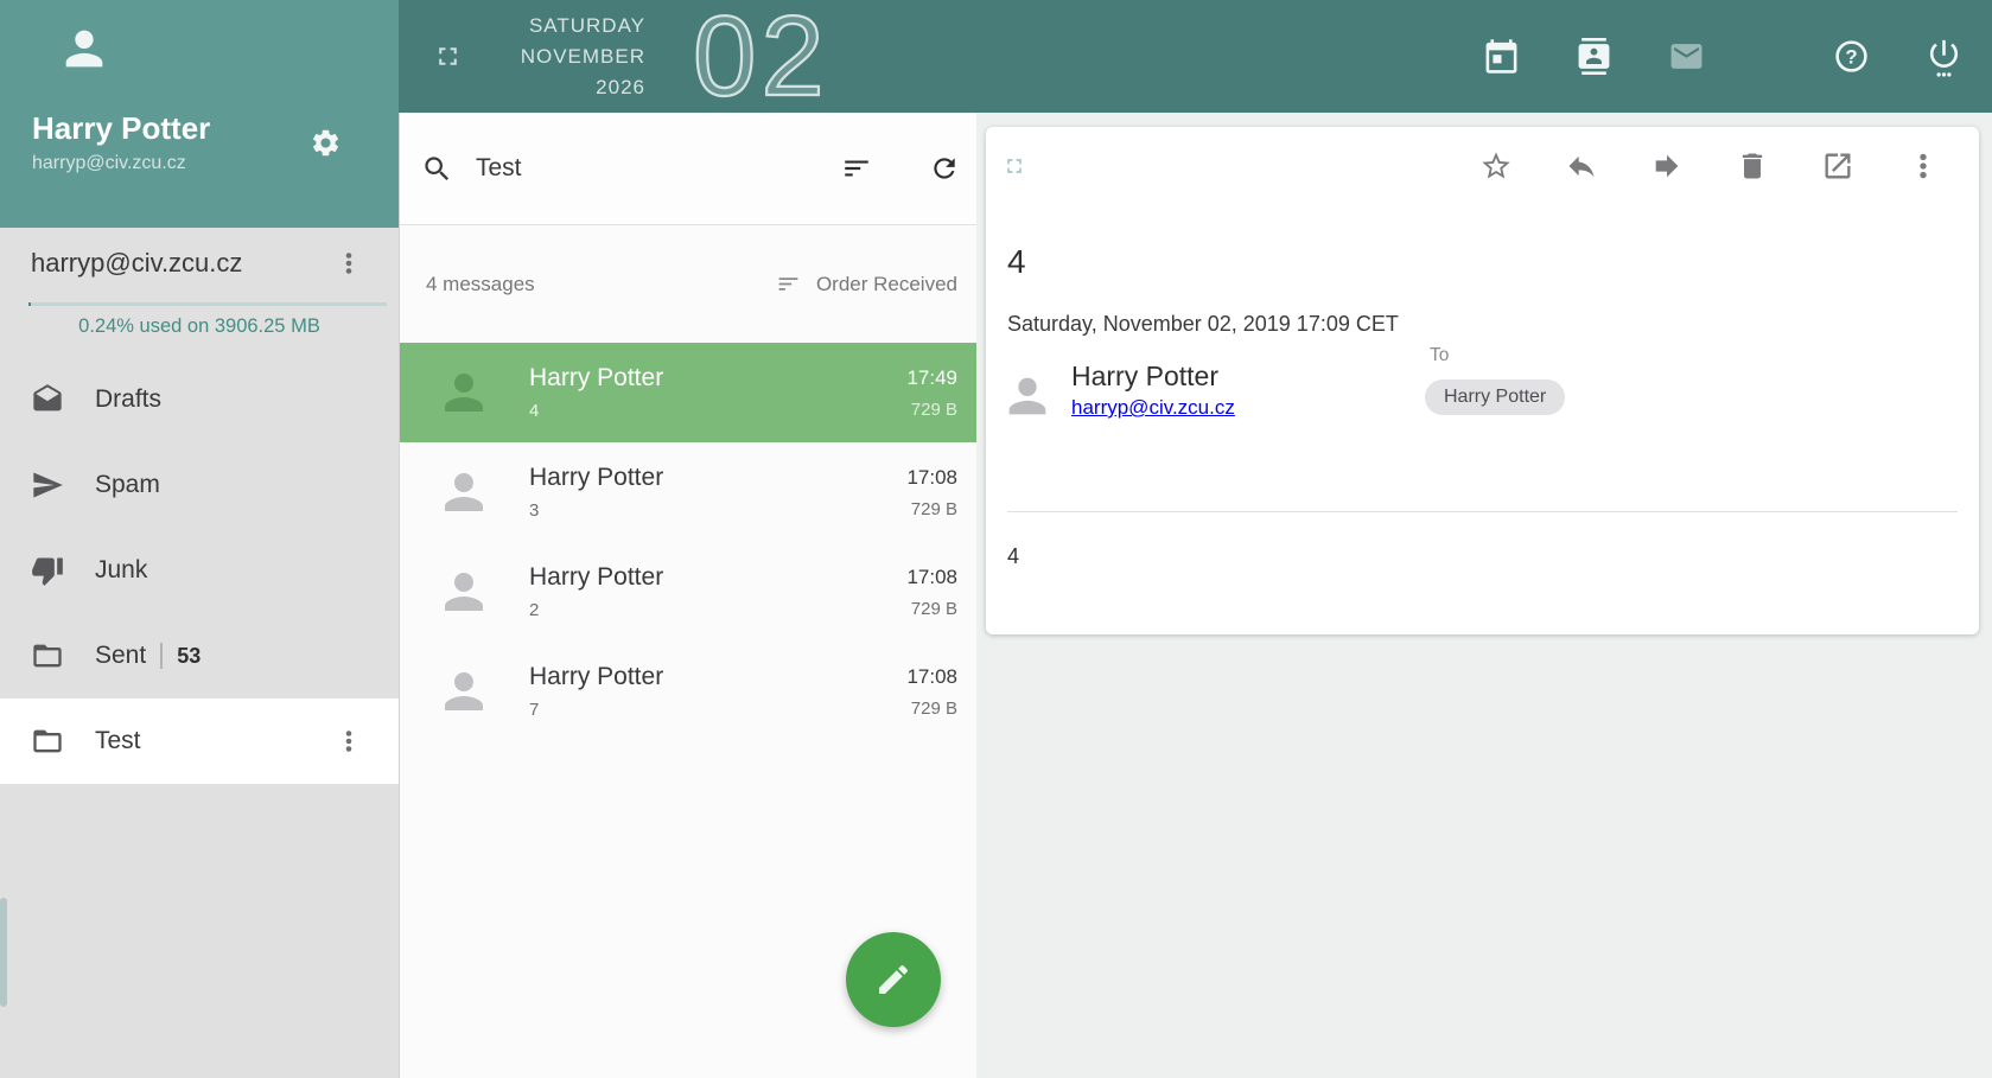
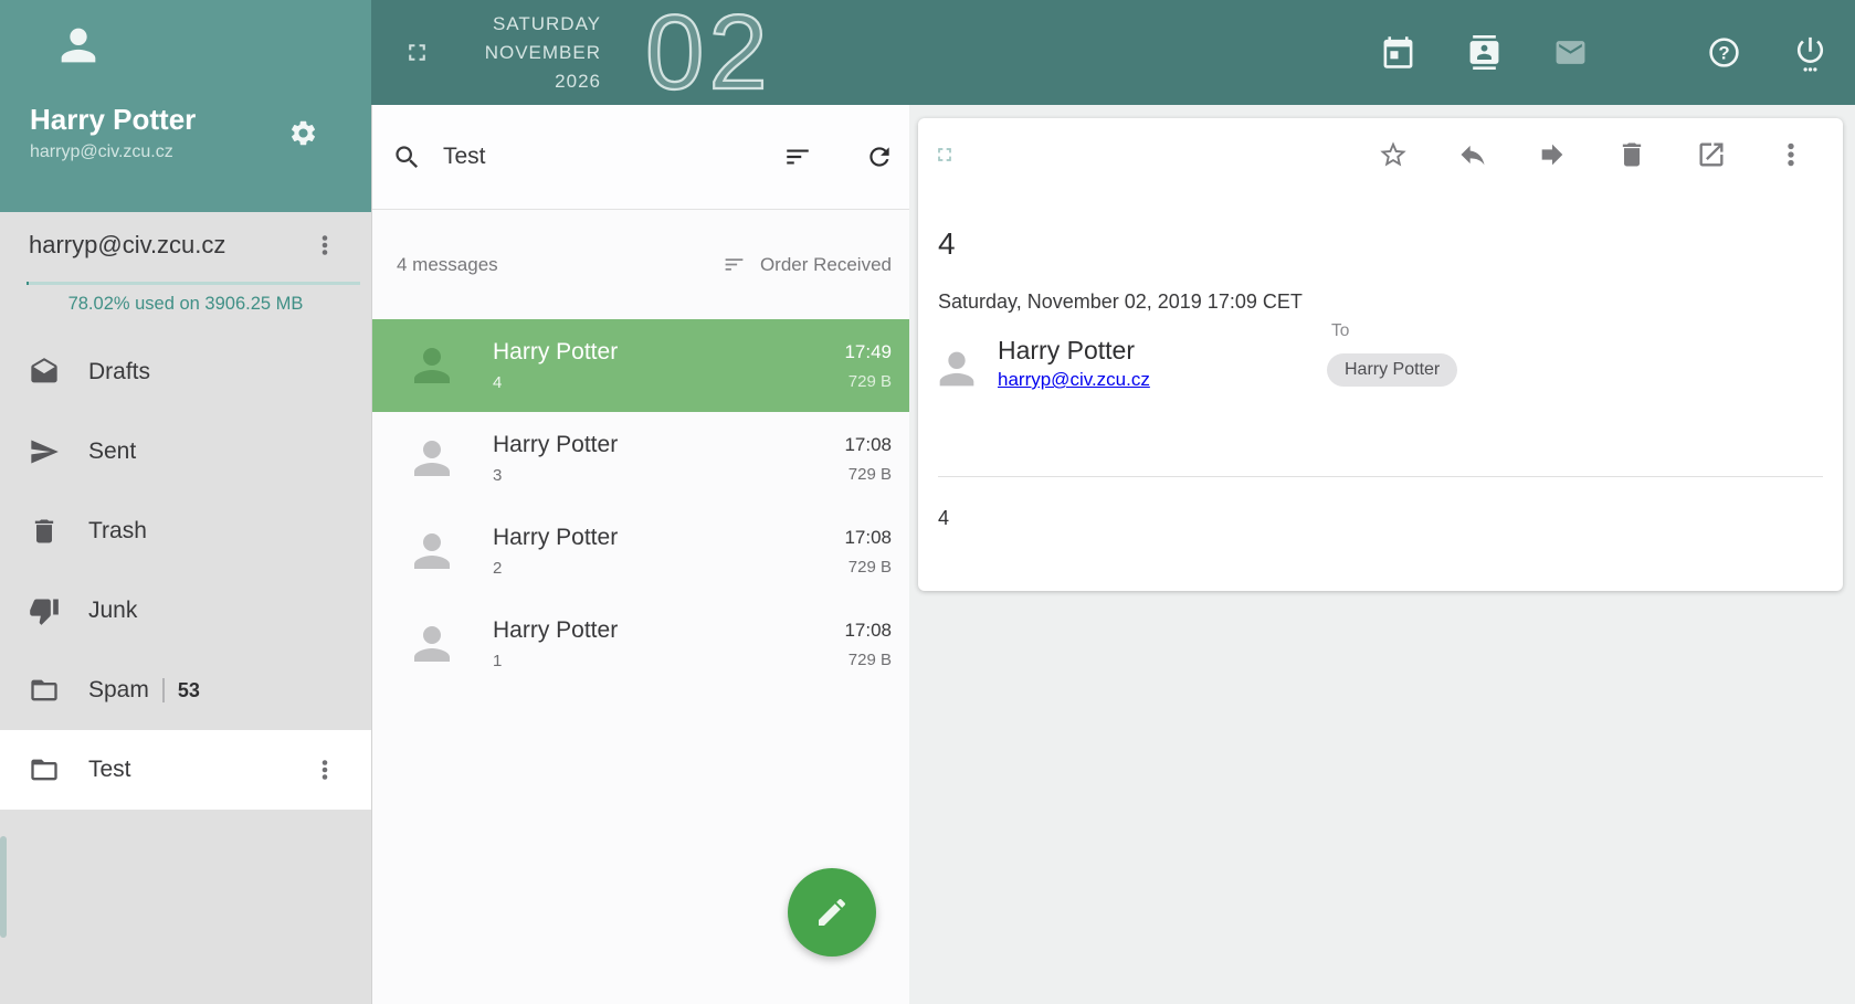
  Harry Potter
  harryp@civ.zcu.cz
  harryp@civ.zcu.cz
- 0.24% used on 3906.25 MB
+ 78.02% used on 3906.25 MB
  Drafts
- Spam
+ Sent
+ Trash
  Junk
- Sent
+ Spam
  53
  Test
  SATURDAY
  NOVEMBER
  2026
  02
  ?
  Test
  4 messages
  Order Received
  Harry Potter
  4
  17:49
  729 B
  Harry Potter
  3
  17:08
  729 B
  Harry Potter
  2
  17:08
  729 B
  Harry Potter
- 7
+ 1
  17:08
  729 B
  4
  Saturday, November 02, 2019 17:09 CET
  Harry Potter
  harryp@civ.zcu.cz
  To
  Harry Potter
  4
